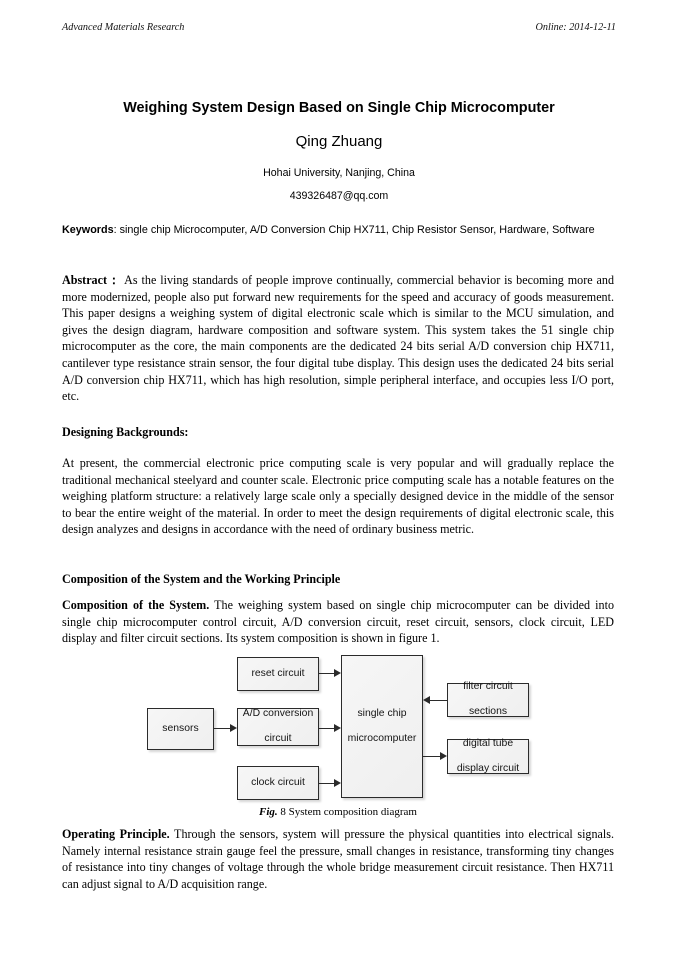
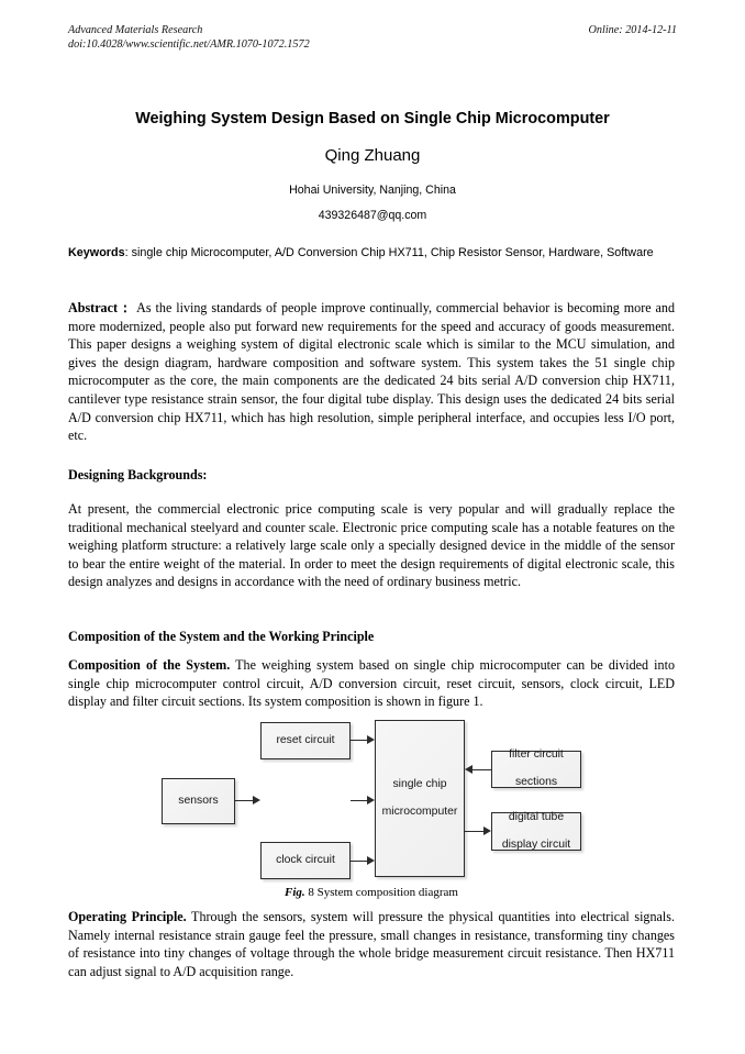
  Advanced Materials Research
  Online: 2014-12-11
+ doi:10.4028/www.scientific.net/AMR.1070-1072.1572
  Weighing System Design Based on Single Chip Microcomputer
  Qing Zhuang
  Hohai University, Nanjing, China
  439326487@qq.com
  Keywords: single chip Microcomputer, A/D Conversion Chip HX711, Chip Resistor Sensor, Hardware, Software
  Abstract： As the living standards of people improve continually, commercial behavior is becoming more and more modernized, people also put forward new requirements for the speed and accuracy of goods measurement. This paper designs a weighing system of digital electronic scale which is similar to the MCU simulation, and gives the design diagram, hardware composition and software system. This system takes the 51 single chip microcomputer as the core, the main components are the dedicated 24 bits serial A/D conversion chip HX711, cantilever type resistance strain sensor, the four digital tube display. This design uses the dedicated 24 bits serial A/D conversion chip HX711, which has high resolution, simple peripheral interface, and occupies less I/O port, etc.
  Designing Backgrounds:
  At present, the commercial electronic price computing scale is very popular and will gradually replace the traditional mechanical steelyard and counter scale. Electronic price computing scale has a notable features on the weighing platform structure: a relatively large scale only a specially designed device in the middle of the sensor to bear the entire weight of the material. In order to meet the design requirements of digital electronic scale, this design analyzes and designs in accordance with the need of ordinary business metric.
  Composition of the System and the Working Principle
  Composition of the System. The weighing system based on single chip microcomputer can be divided into single chip microcomputer control circuit, A/D conversion circuit, reset circuit, sensors, clock circuit, LED display and filter circuit sections. Its system composition is shown in figure 1.
  Operating Principle. Through the sensors, system will pressure the physical quantities into electrical signals. Namely internal resistance strain gauge feel the pressure, small changes in resistance, transforming tiny changes of resistance into tiny changes of voltage through the whole bridge measurement circuit resistance. Then HX711 can adjust signal to A/D acquisition range.
  reset circuit
  sensors
- A/D conversion
- circuit
  clock circuit
  single chip
  microcomputer
  filter circuit
  sections
  digital tube
  display circuit
  Fig. 8 System composition diagram
